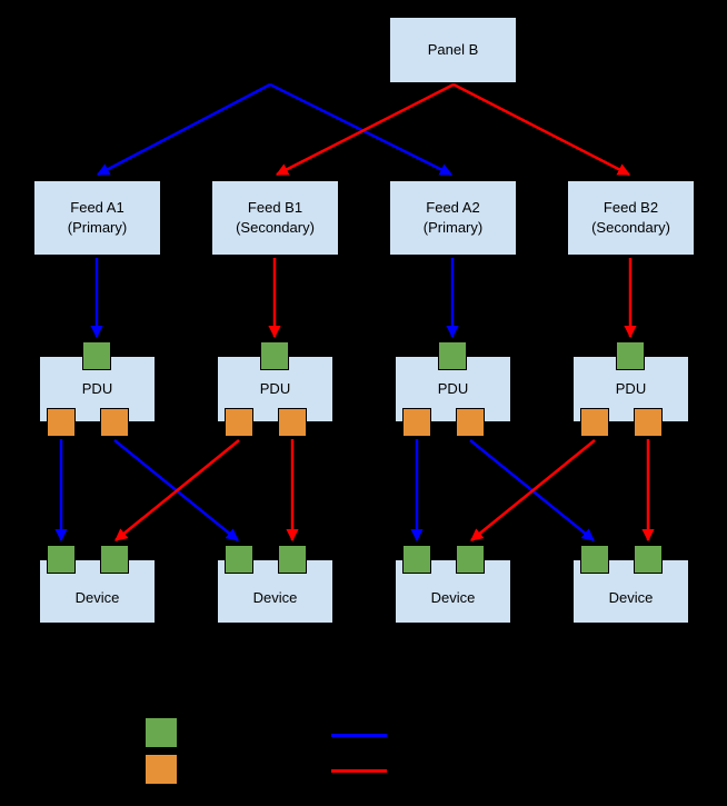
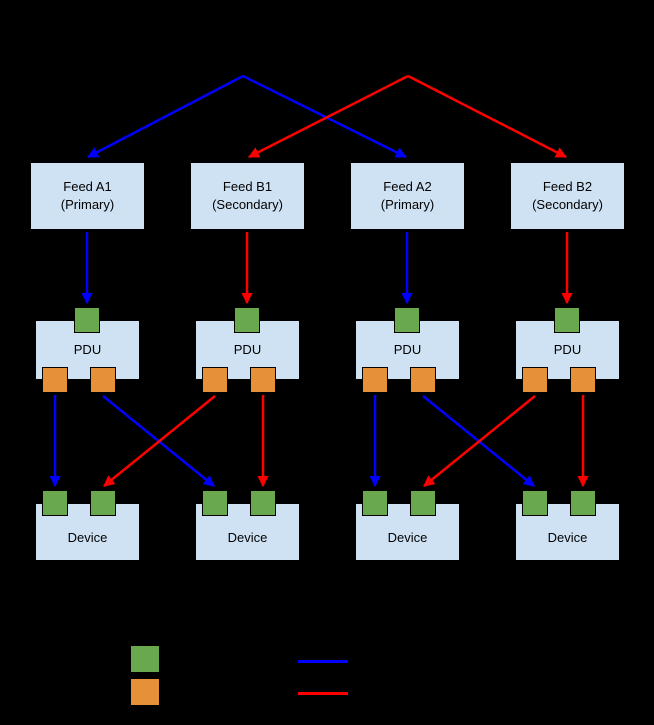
- Panel B
  Feed A1
  (Primary)
  Feed B1
  (Secondary)
  Feed A2
  (Primary)
  Feed B2
  (Secondary)
  PDU
  PDU
  PDU
  PDU
  Device
  Device
  Device
  Device
